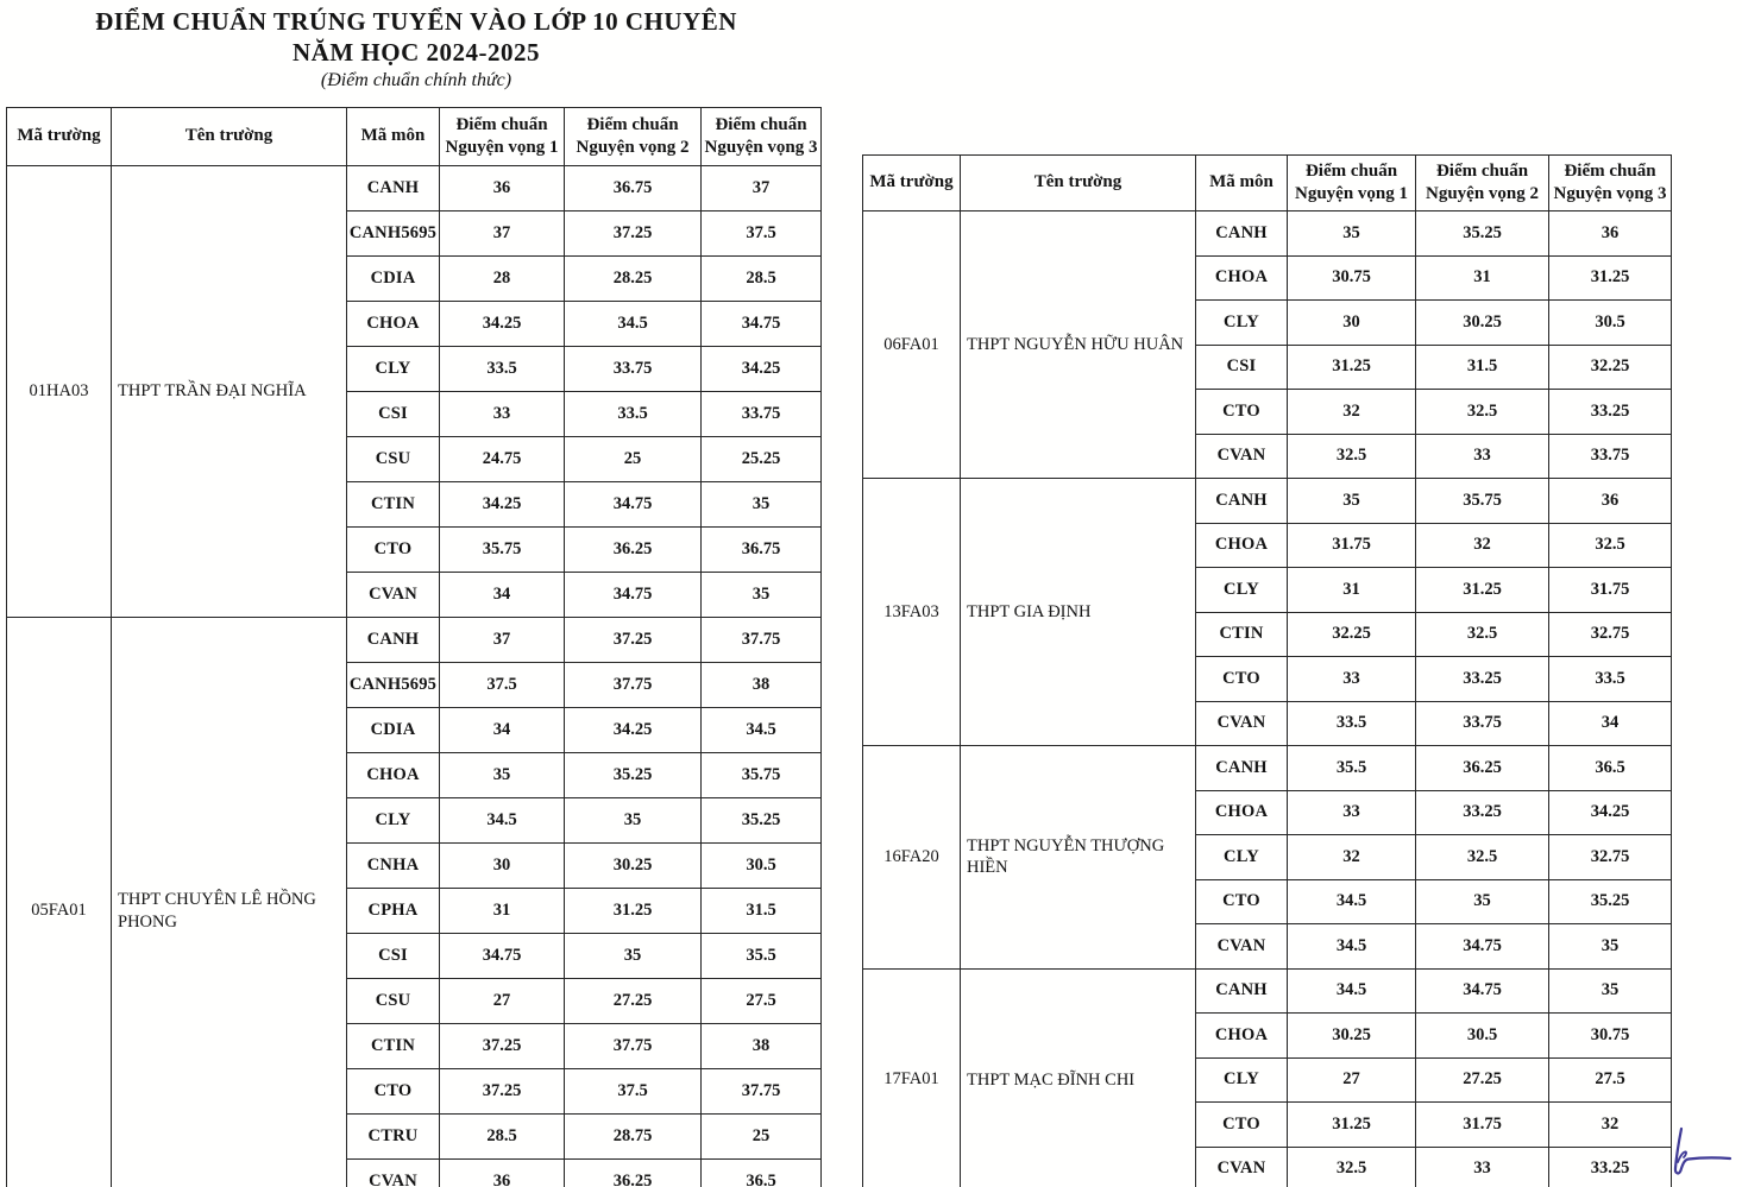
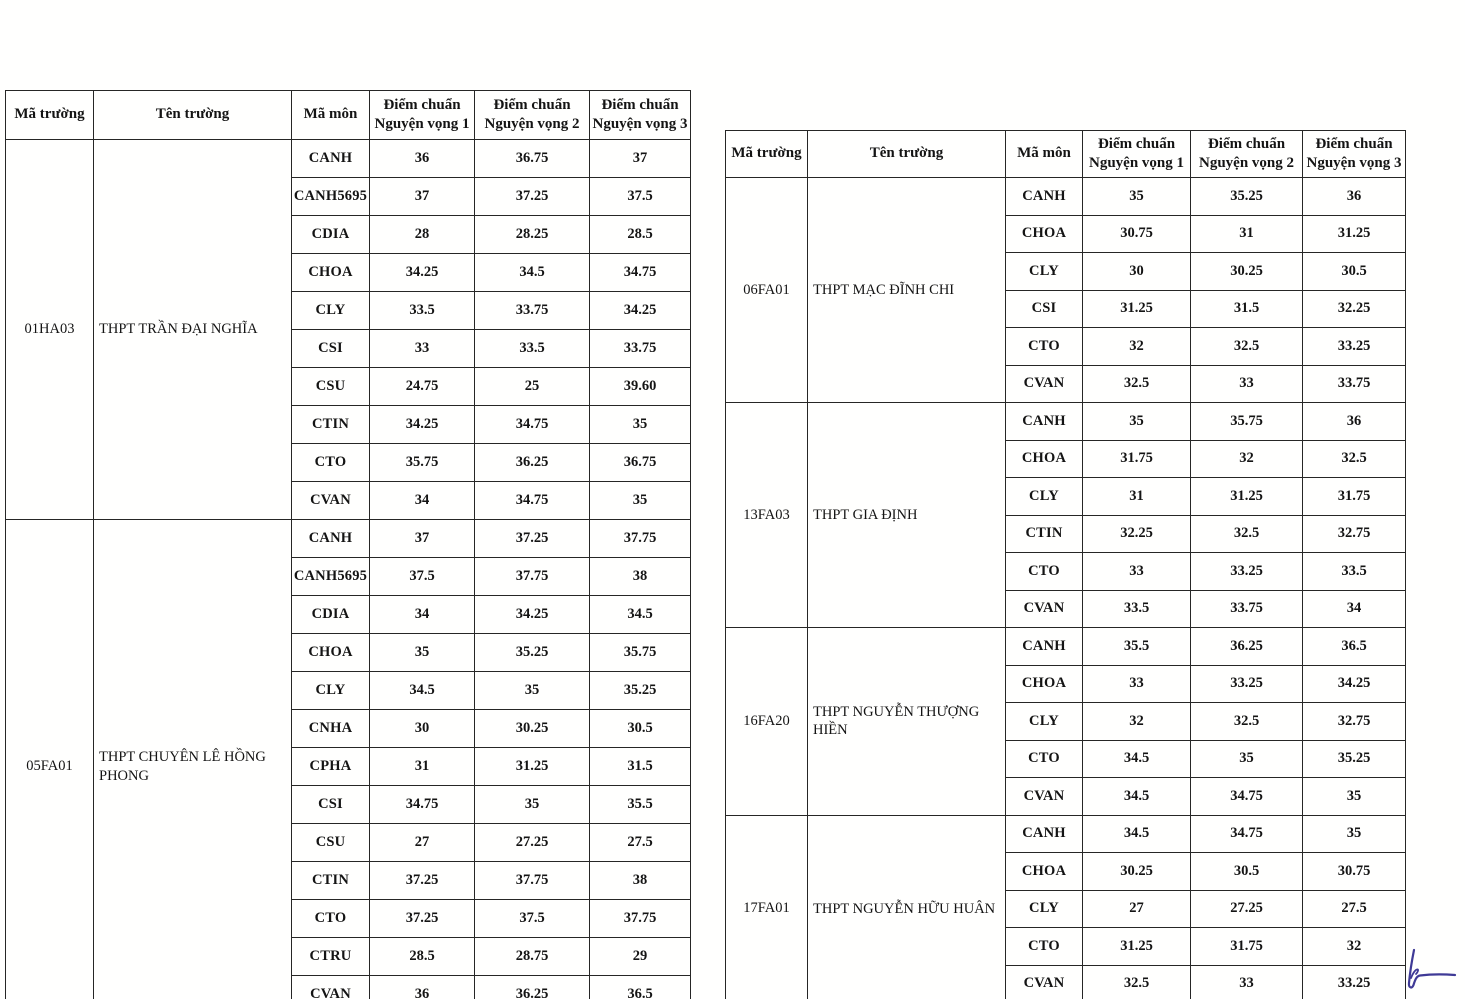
- ĐIỂM CHUẨN TRÚNG TUYỂN VÀO LỚP 10 CHUYÊN
- NĂM HỌC 2024-2025
- (Điểm chuẩn chính thức)
  Mã trường	Tên trường	Mã môn	Điểm chuẩn Nguyện vọng 1	Điểm chuẩn Nguyện vọng 2	Điểm chuẩn Nguyện vọng 3
  01HA03	THPT TRẦN ĐẠI NGHĨA	CANH	36	36.75	37
  CANH5695	37	37.25	37.5
  CDIA	28	28.25	28.5
  CHOA	34.25	34.5	34.75
  CLY	33.5	33.75	34.25
  CSI	33	33.5	33.75
- CSU	24.75	25	25.25
+ CSU	24.75	25	39.60
  CTIN	34.25	34.75	35
  CTO	35.75	36.25	36.75
  CVAN	34	34.75	35
  05FA01	THPT CHUYÊN LÊ HỒNG PHONG	CANH	37	37.25	37.75
  CANH5695	37.5	37.75	38
  CDIA	34	34.25	34.5
  CHOA	35	35.25	35.75
  CLY	34.5	35	35.25
  CNHA	30	30.25	30.5
  CPHA	31	31.25	31.5
  CSI	34.75	35	35.5
  CSU	27	27.25	27.5
  CTIN	37.25	37.75	38
  CTO	37.25	37.5	37.75
- CTRU	28.5	28.75	25
+ CTRU	28.5	28.75	29
  CVAN	36	36.25	36.5
  Mã trường	Tên trường	Mã môn	Điểm chuẩn Nguyện vọng 1	Điểm chuẩn Nguyện vọng 2	Điểm chuẩn Nguyện vọng 3
- 06FA01	THPT NGUYỄN HỮU HUÂN	CANH	35	35.25	36
+ 06FA01	THPT MẠC ĐĨNH CHI	CANH	35	35.25	36
  CHOA	30.75	31	31.25
  CLY	30	30.25	30.5
  CSI	31.25	31.5	32.25
  CTO	32	32.5	33.25
  CVAN	32.5	33	33.75
  13FA03	THPT GIA ĐỊNH	CANH	35	35.75	36
  CHOA	31.75	32	32.5
  CLY	31	31.25	31.75
  CTIN	32.25	32.5	32.75
  CTO	33	33.25	33.5
  CVAN	33.5	33.75	34
  16FA20	THPT NGUYỄN THƯỢNG HIỀN	CANH	35.5	36.25	36.5
  CHOA	33	33.25	34.25
  CLY	32	32.5	32.75
  CTO	34.5	35	35.25
  CVAN	34.5	34.75	35
- 17FA01	THPT MẠC ĐĨNH CHI	CANH	34.5	34.75	35
+ 17FA01	THPT NGUYỄN HỮU HUÂN	CANH	34.5	34.75	35
  CHOA	30.25	30.5	30.75
  CLY	27	27.25	27.5
  CTO	31.25	31.75	32
  CVAN	32.5	33	33.25
